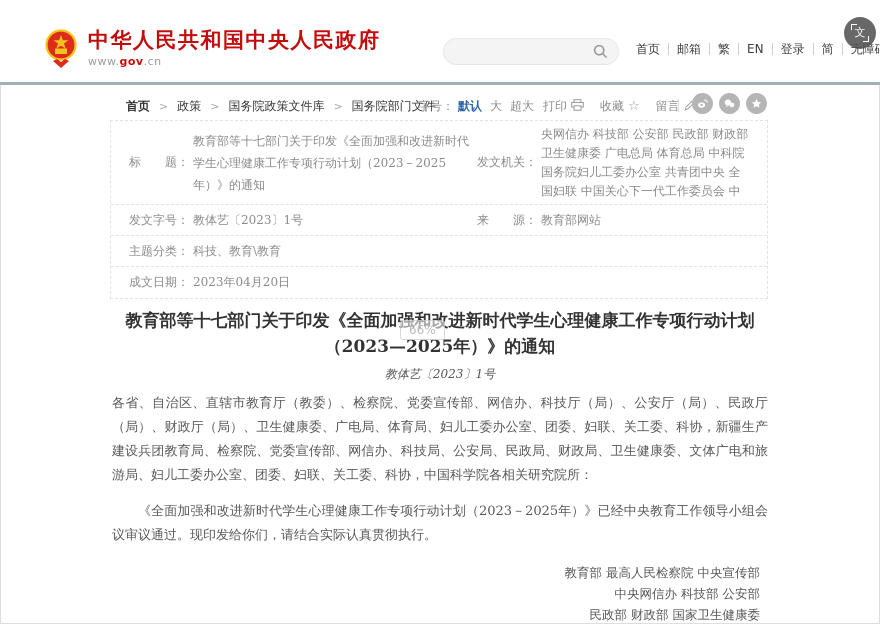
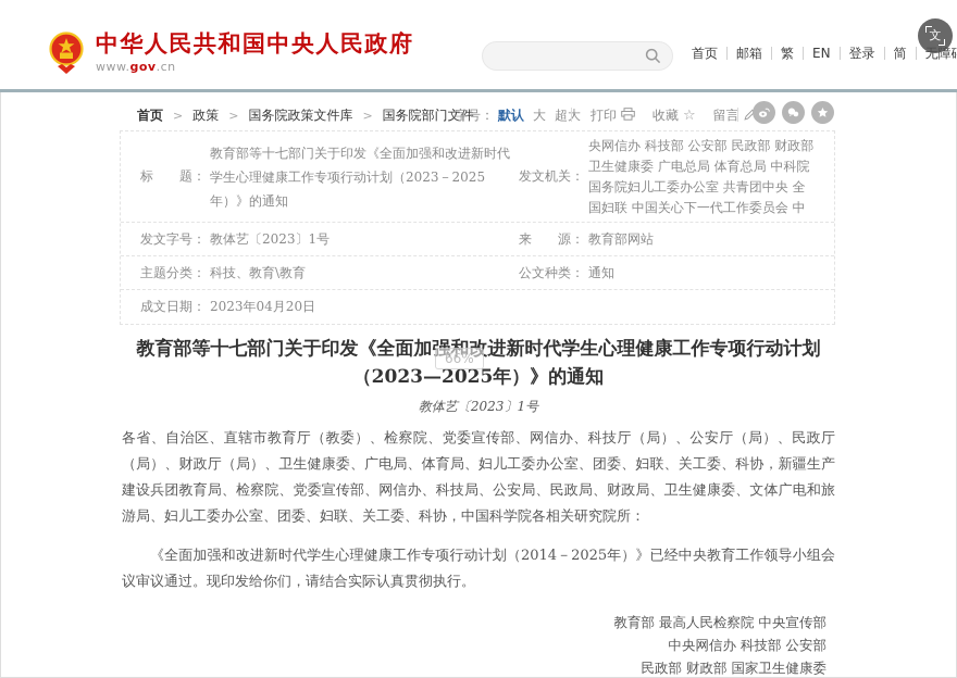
  中华人民共和国中央人民政府
  www.gov.cn
  首页
  邮箱
  繁
  EN
  登录
  简
  文
  首页
  >
  政策
  >
  国务院政策文件库
  >
  国务院部门文件
  字号：
  默认
  大
  超大
  打印
  收藏
  ☆
  留言
  标 题：
  教育部等十七部门关于印发《全面加强和改进新时代学生心理健康工作专项行动计划（2023－2025年）》的通知
  发文机关：
  央网信办 科技部 公安部 民政部 财政部 卫生健康委 广电总局 体育总局 中科院 国务院妇儿工委办公室 共青团中央 全国妇联 中国关心下一代工作委员会 中
  发文字号：
  教体艺〔2023〕1号
  来 源：
  教育部网站
  主题分类：
  科技、教育\教育
+ 公文种类：
+ 通知
  成文日期：
  2023年04月20日
  教育部等十七部门关于印发《全面加强和改进新时代学生心理健康工作专项行动计划（2023—2025年）》的通知
  教体艺〔2023〕1号
  各省、自治区、直辖市教育厅（教委）、检察院、党委宣传部、网信办、科技厅（局）、公安厅（局）、民政厅（局）、财政厅（局）、卫生健康委、广电局、体育局、妇儿工委办公室、团委、妇联、关工委、科协，新疆生产建设兵团教育局、检察院、党委宣传部、网信办、科技局、公安局、民政局、财政局、卫生健康委、文体广电和旅游局、妇儿工委办公室、团委、妇联、关工委、科协，中国科学院各相关研究院所：
- 《全面加强和改进新时代学生心理健康工作专项行动计划（2023－2025年）》已经中央教育工作领导小组会议审议通过。现印发给你们，请结合实际认真贯彻执行。
+ 《全面加强和改进新时代学生心理健康工作专项行动计划（2014－2025年）》已经中央教育工作领导小组会议审议通过。现印发给你们，请结合实际认真贯彻执行。
  教育部 最高人民检察院 中央宣传部
  中央网信办 科技部 公安部
  民政部 财政部 国家卫生健康委
  66%
